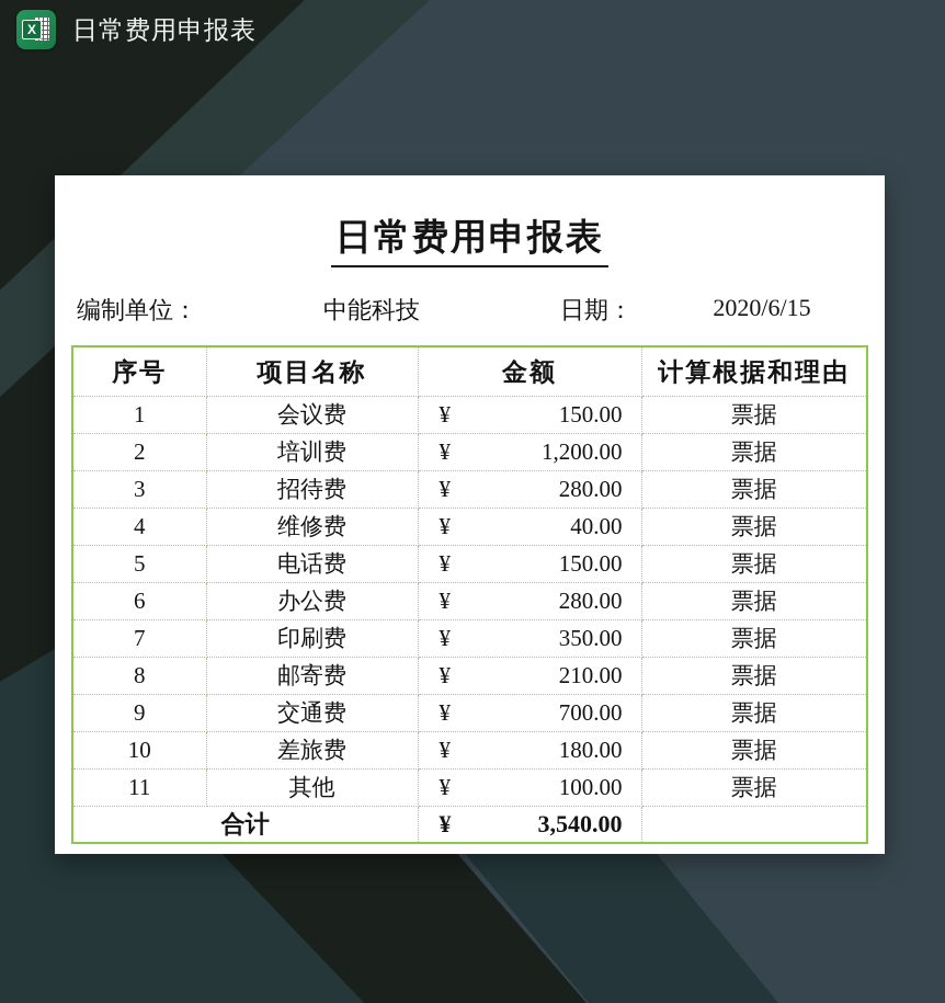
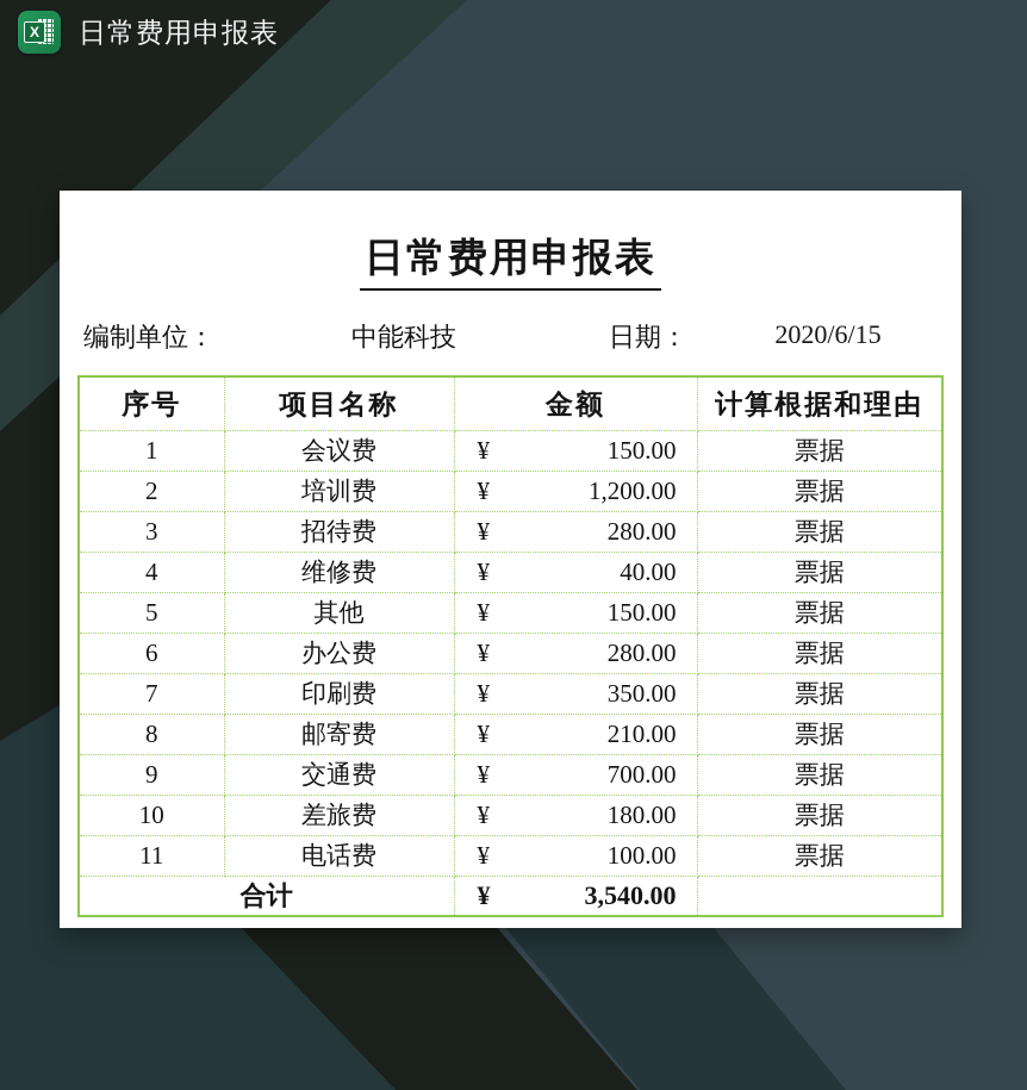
  X
  日常费用申报表
  日常费用申报表
  编制单位：
  中能科技
  日期：
  2020/6/15
  序号	项目名称	金额	计算根据和理由
  1	会议费	¥ 150.00	票据
  2	培训费	¥ 1,200.00	票据
  3	招待费	¥ 280.00	票据
  4	维修费	¥ 40.00	票据
- 5	电话费	¥ 150.00	票据
+ 5	其他	¥ 150.00	票据
  6	办公费	¥ 280.00	票据
  7	印刷费	¥ 350.00	票据
  8	邮寄费	¥ 210.00	票据
  9	交通费	¥ 700.00	票据
  10	差旅费	¥ 180.00	票据
- 11	其他	¥ 100.00	票据
+ 11	电话费	¥ 100.00	票据
  合计	¥ 3,540.00
